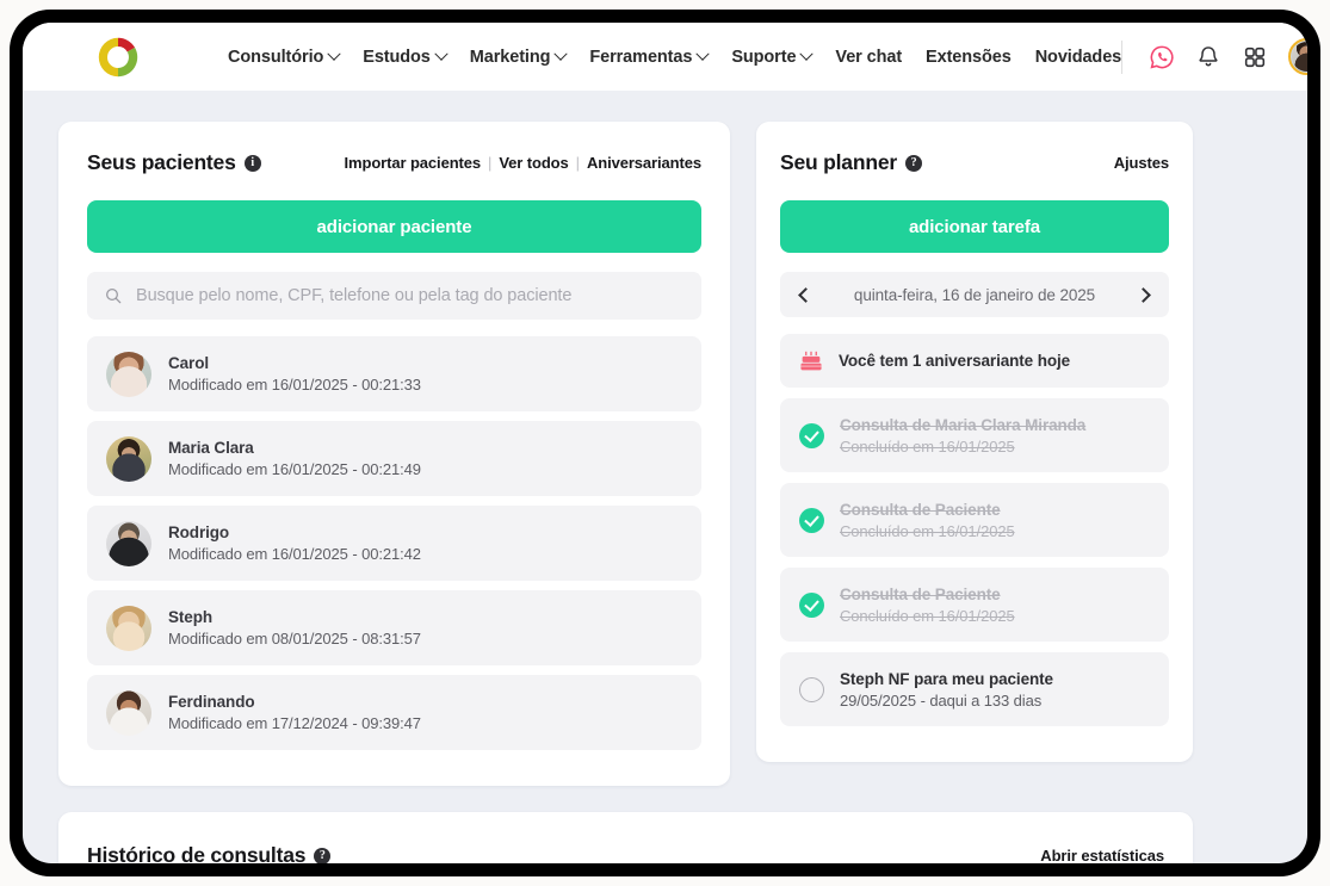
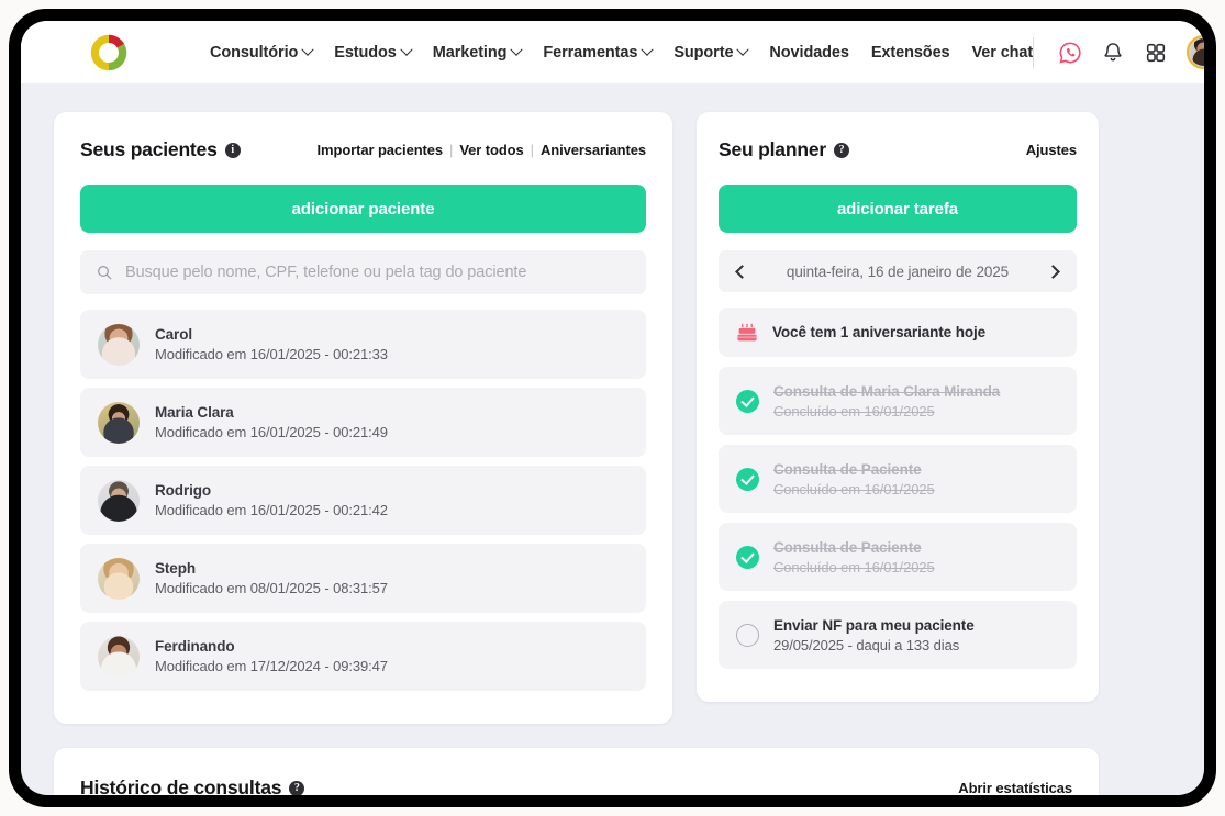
  Consultório
  Estudos
  Marketing
  Ferramentas
  Suporte
- Ver chat
+ Novidades
  Extensões
- Novidades
+ Ver chat
  Seus pacientes
  i
  Importar pacientes
  |
  Ver todos
  |
  Aniversariantes
  adicionar paciente
  Busque pelo nome, CPF, telefone ou pela tag do paciente
  Carol
  Modificado em 16/01/2025 - 00:21:33
  Maria Clara
  Modificado em 16/01/2025 - 00:21:49
  Rodrigo
  Modificado em 16/01/2025 - 00:21:42
  Steph
  Modificado em 08/01/2025 - 08:31:57
  Ferdinando
  Modificado em 17/12/2024 - 09:39:47
  Seu planner
  ?
  Ajustes
  adicionar tarefa
  quinta-feira, 16 de janeiro de 2025
  Você tem 1 aniversariante hoje
  Consulta de Maria Clara Miranda
  Concluído em 16/01/2025
  Consulta de Paciente
  Concluído em 16/01/2025
  Consulta de Paciente
  Concluído em 16/01/2025
- Steph NF para meu paciente
+ Enviar NF para meu paciente
  29/05/2025 - daqui a 133 dias
  Histórico de consultas
  ?
  Abrir estatísticas
